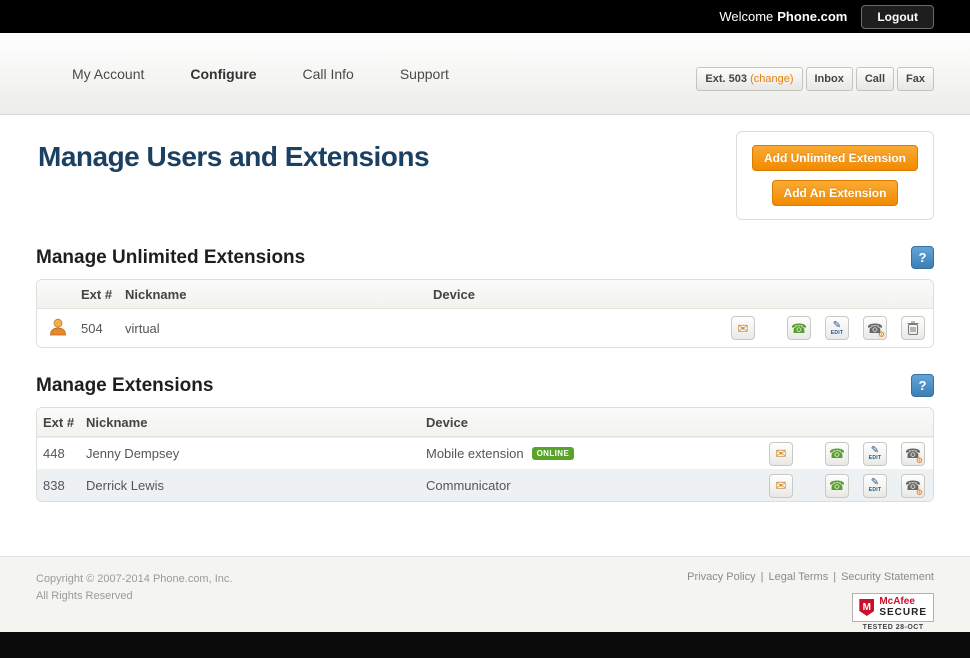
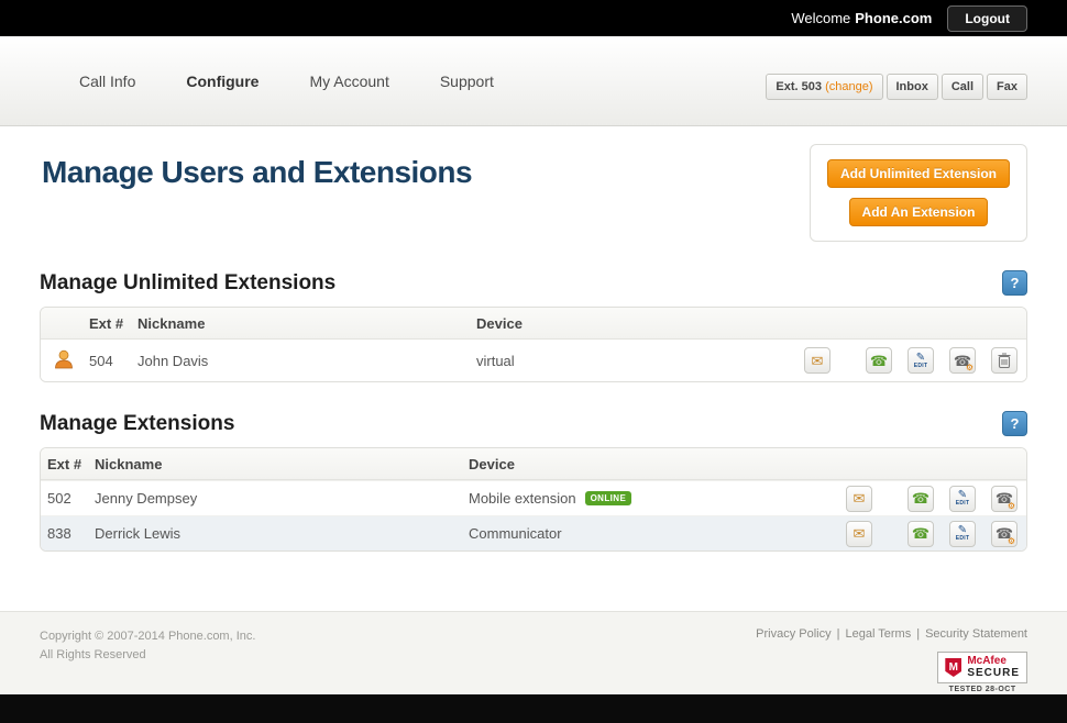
  Welcome Phone.com
  Logout
- My Account
+ Call Info
  Configure
- Call Info
+ My Account
  Support
  Ext. 503 (change)
  Inbox
  Call
  Fax
  Manage Users and Extensions
  Add Unlimited Extension
  Add An Extension
  Manage Unlimited Extensions
  ?
  Ext #
  Nickname
  Device
  504
+ John Davis
  virtual
  ✉
  ☎
  ✎
  ☎
  ⚙
  Manage Extensions
  ?
  Ext #
  Nickname
  Device
- 448
+ 502
  Jenny Dempsey
  Mobile extension ONLINE
  ✉
  ☎
  ✎
  ☎
  ⚙
  838
  Derrick Lewis
  Communicator
  ✉
  ☎
  ✎
  ☎
  ⚙
  Copyright © 2007-2014 Phone.com, Inc.
  All Rights Reserved
  Privacy Policy | Legal Terms | Security Statement
  M
  McAfee
  SECURE
